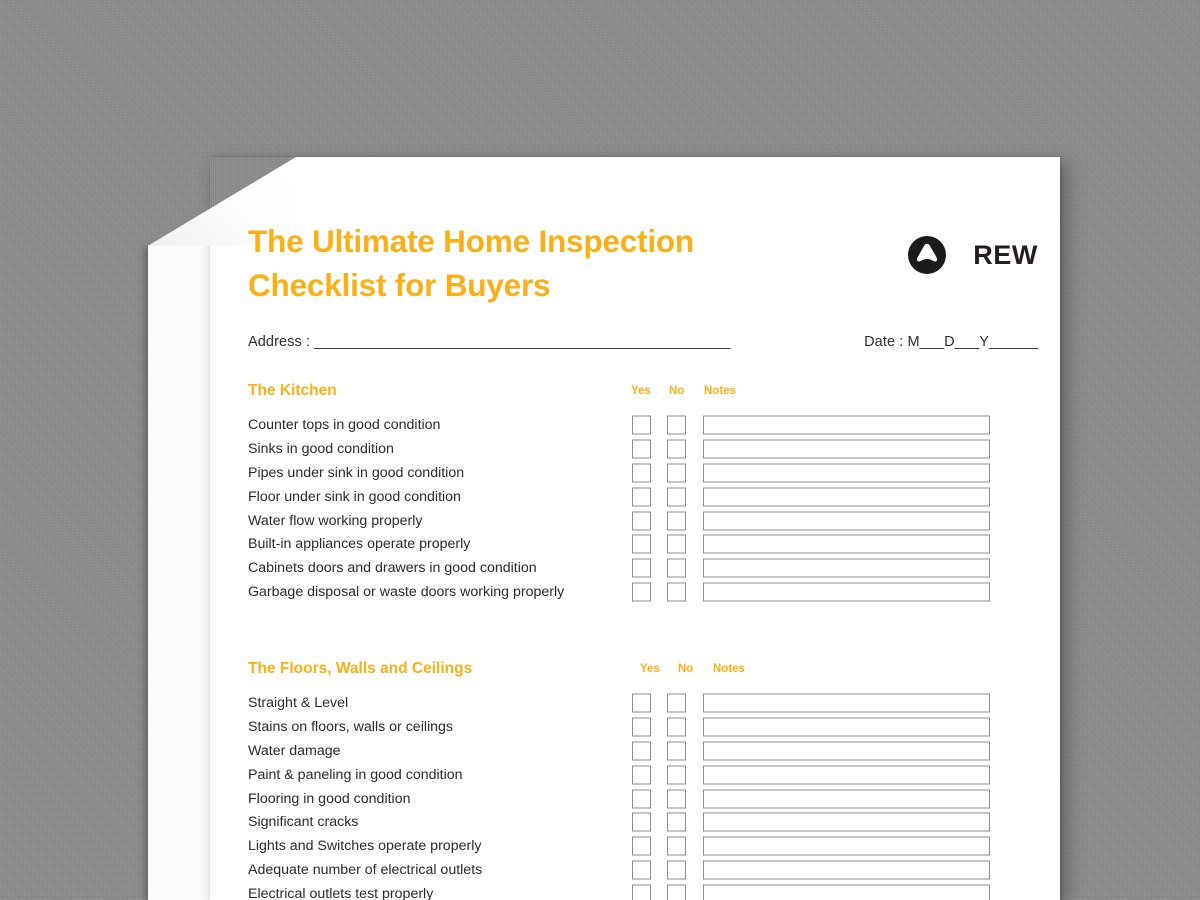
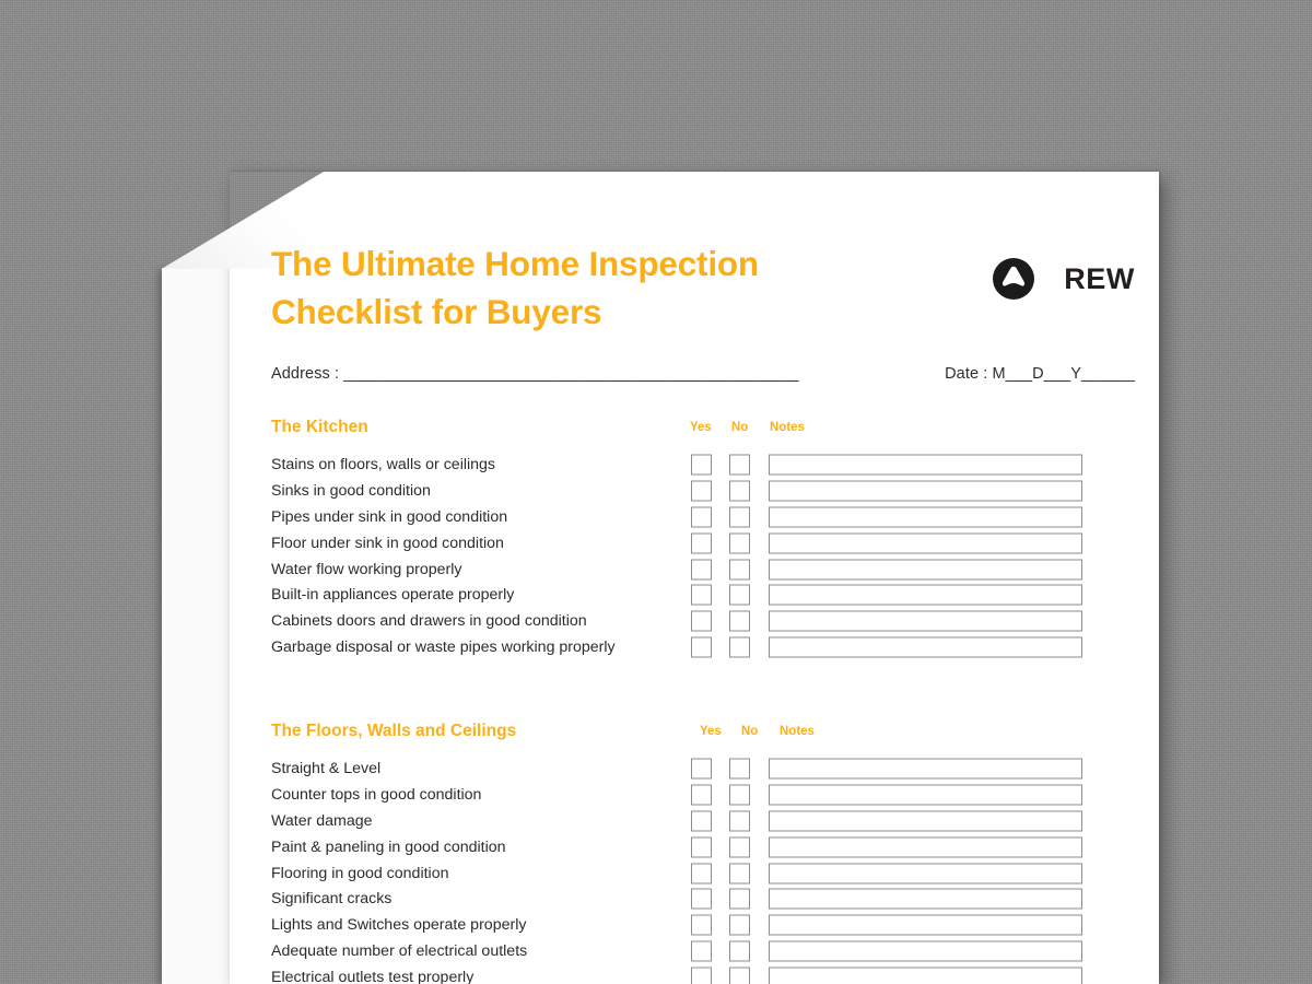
  The Ultimate Home Inspection
  Checklist for Buyers
  REW
  Address : ___________________________________________________
  Date : M___D___Y______
  The Kitchen
  Yes
  No
  Notes
- Counter tops in good condition
+ Stains on floors, walls or ceilings
  Sinks in good condition
  Pipes under sink in good condition
  Floor under sink in good condition
  Water flow working properly
  Built-in appliances operate properly
  Cabinets doors and drawers in good condition
- Garbage disposal or waste doors working properly
+ Garbage disposal or waste pipes working properly
  The Floors, Walls and Ceilings
  Yes
  No
  Notes
  Straight & Level
- Stains on floors, walls or ceilings
+ Counter tops in good condition
  Water damage
  Paint & paneling in good condition
  Flooring in good condition
  Significant cracks
  Lights and Switches operate properly
  Adequate number of electrical outlets
  Electrical outlets test properly
